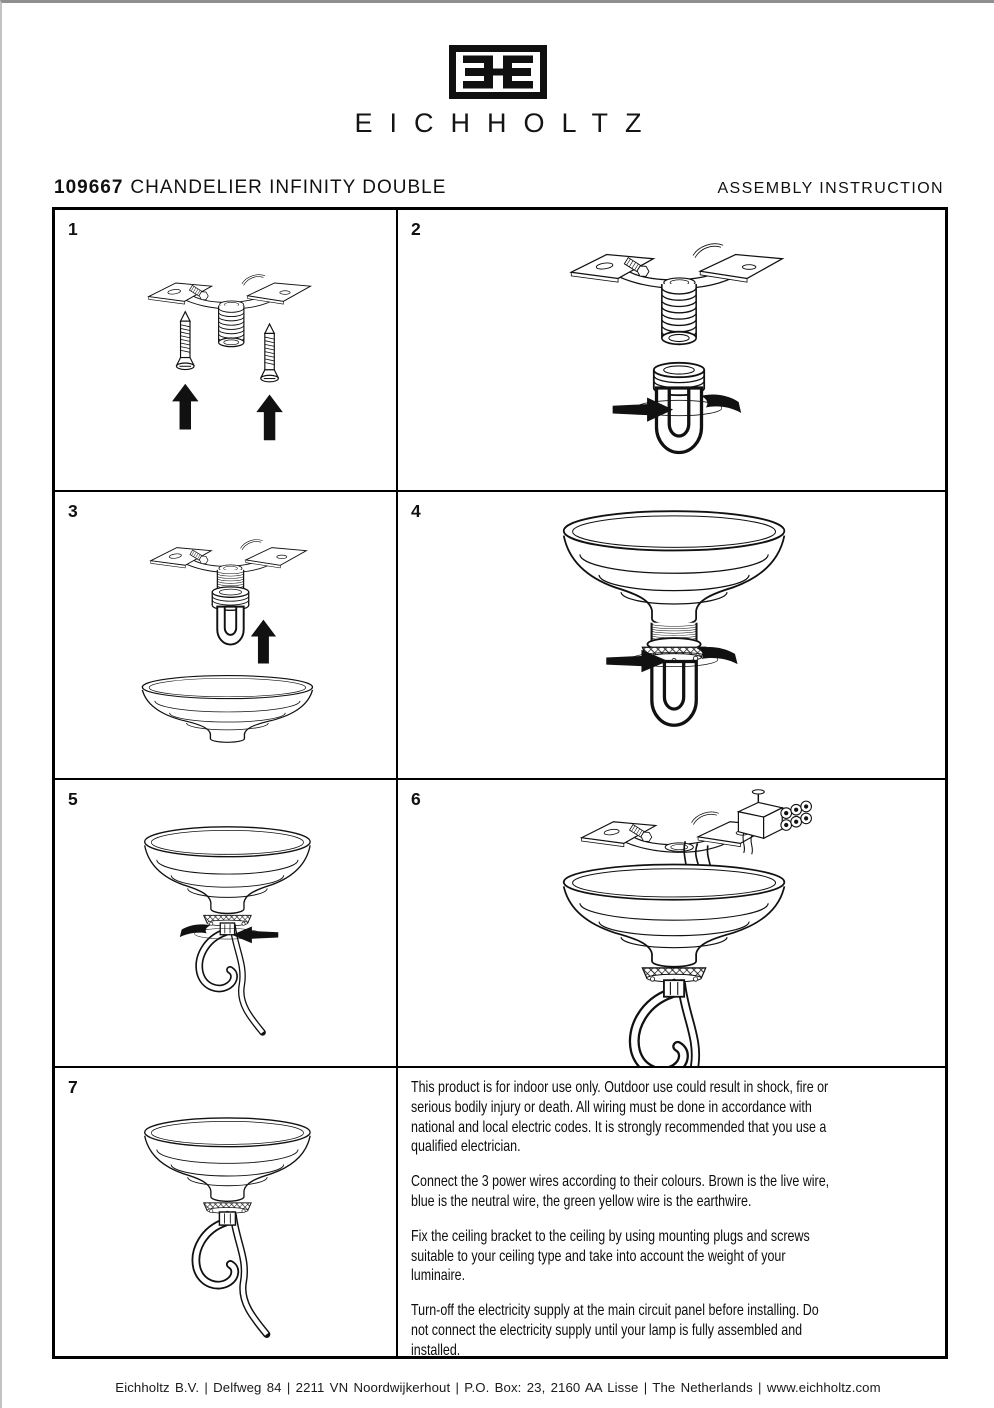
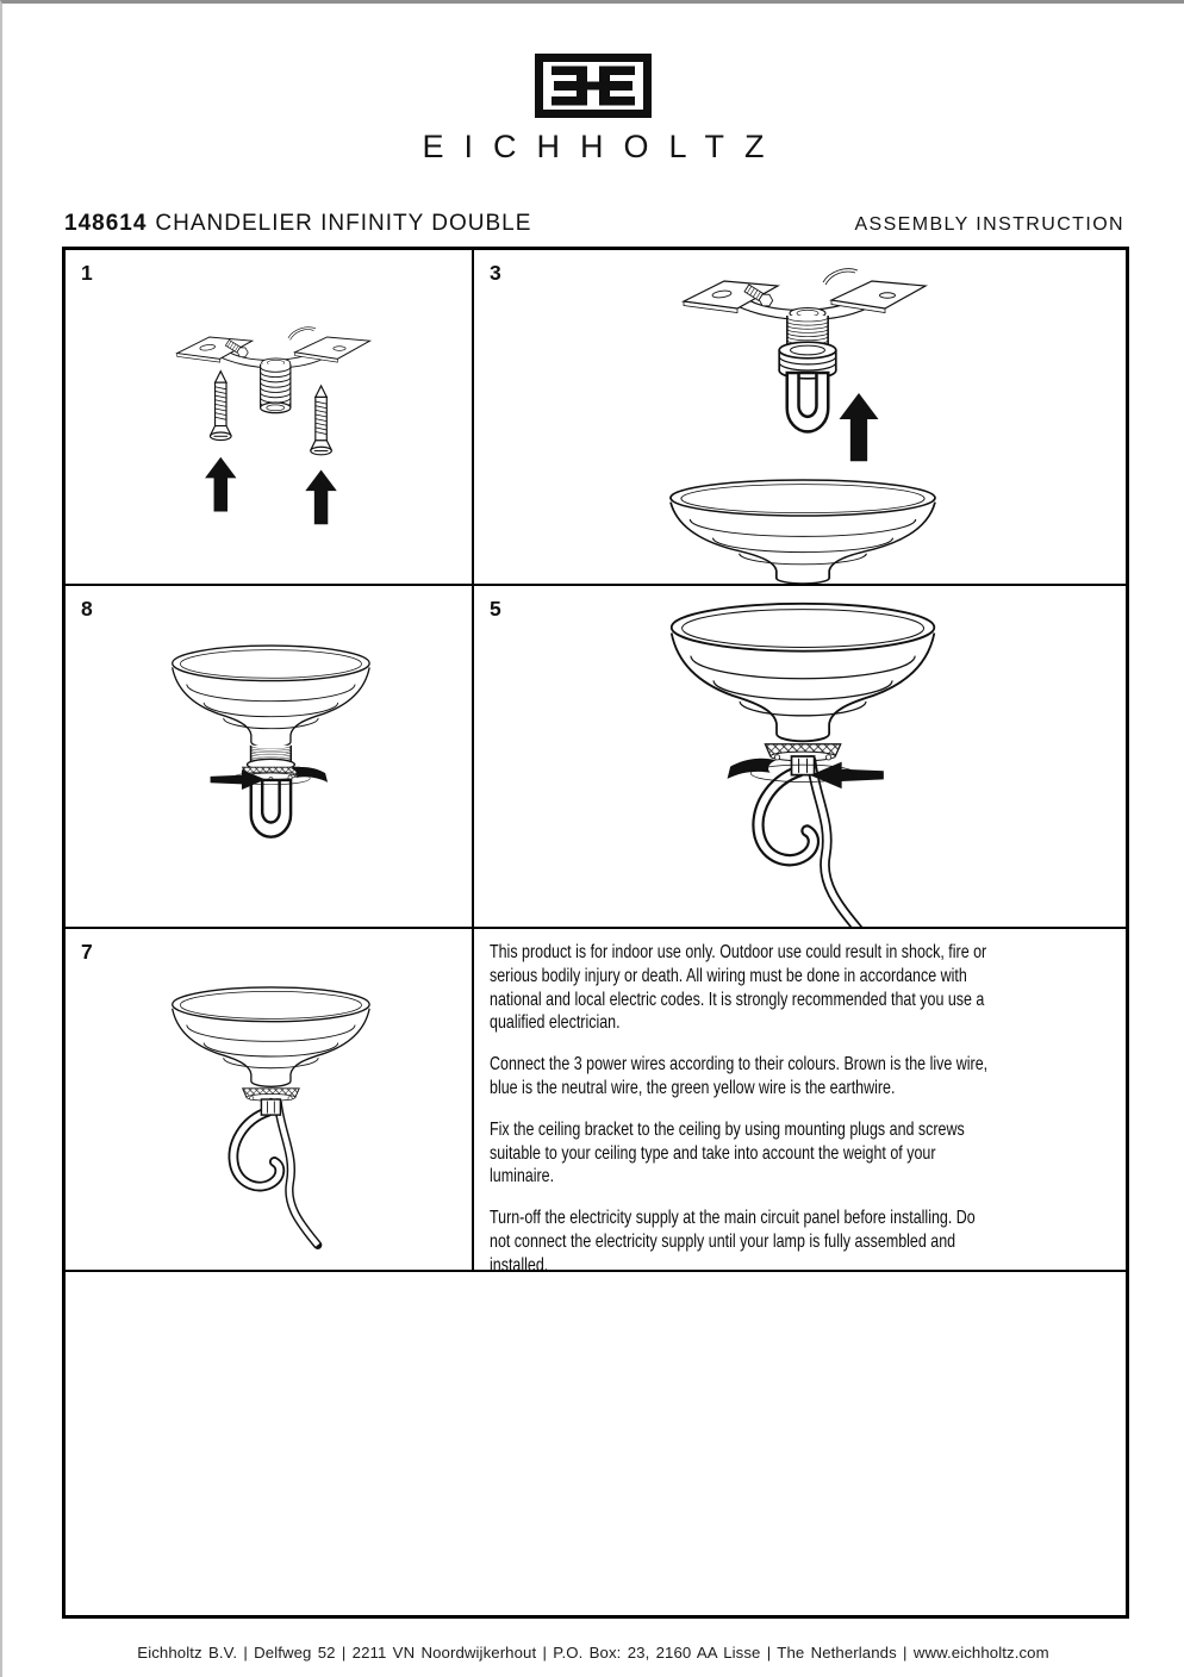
  EICHHOLTZ
- 109667 CHANDELIER INFINITY DOUBLE
+ 148614 CHANDELIER INFINITY DOUBLE
  ASSEMBLY INSTRUCTION
  1
- 2
  3
- 4
+ 8
  5
- 6
  7
  This product is for indoor use only. Outdoor use could result in shock, fire or serious bodily injury or death. All wiring must be done in accordance with national and local electric codes. It is strongly recommended that you use a qualified electrician.
  Connect the 3 power wires according to their colours. Brown is the live wire, blue is the neutral wire, the green yellow wire is the earthwire.
  Fix the ceiling bracket to the ceiling by using mounting plugs and screws suitable to your ceiling type and take into account the weight of your luminaire.
  Turn-off the electricity supply at the main circuit panel before installing. Do not connect the electricity supply until your lamp is fully assembled and installed.
- Eichholtz B.V. | Delfweg 84 | 2211 VN Noordwijkerhout | P.O. Box: 23, 2160 AA Lisse | The Netherlands | www.eichholtz.com
+ Eichholtz B.V. | Delfweg 52 | 2211 VN Noordwijkerhout | P.O. Box: 23, 2160 AA Lisse | The Netherlands | www.eichholtz.com
